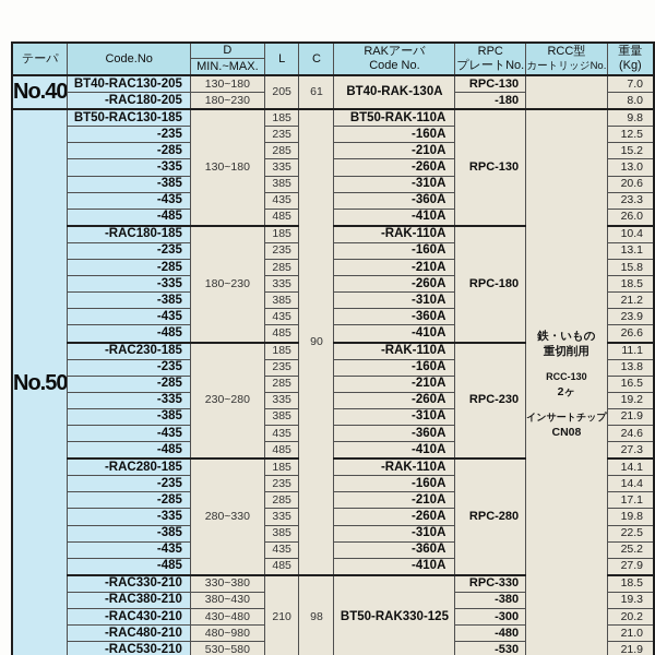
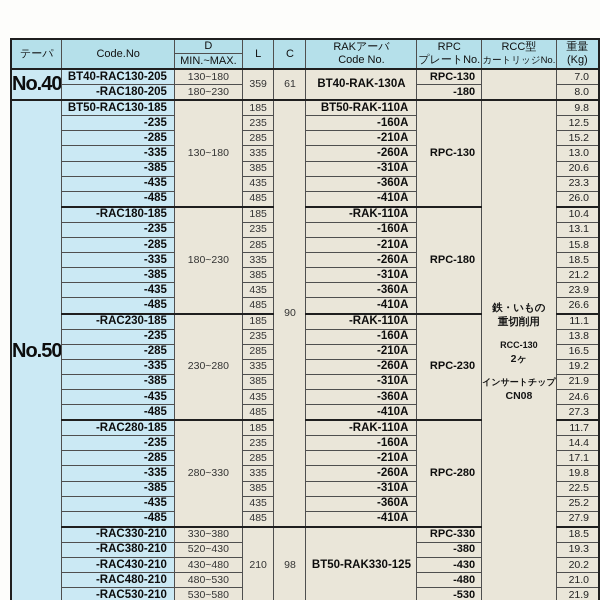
  テーパ	Code.No	D MIN.~MAX.	L	C	RAKアーバ Code No.	RPC プレートNo.	RCC型 カートリッジNo.	重量 (Kg)
- No.40	BT40-RAC130-205	130~180	205	61	BT40-RAK-130A	RPC-130		7.0
+ No.40	BT40-RAC130-205	130~180	359	61	BT40-RAK-130A	RPC-130		7.0
  -RAC180-205	180~230	-180	8.0
  No.50	BT50-RAC130-185	130~180	185	90	BT50-RAK-110A	RPC-130	鉄・いもの重切削用RCC-1302ヶインサートチップCN08	9.8
  -235	235	-160A	12.5
  -285	285	-210A	15.2
  -335	335	-260A	13.0
  -385	385	-310A	20.6
  -435	435	-360A	23.3
  -485	485	-410A	26.0
  -RAC180-185	180~230	185	-RAK-110A	RPC-180	10.4
  -235	235	-160A	13.1
  -285	285	-210A	15.8
  -335	335	-260A	18.5
  -385	385	-310A	21.2
  -435	435	-360A	23.9
  -485	485	-410A	26.6
  -RAC230-185	230~280	185	-RAK-110A	RPC-230	11.1
  -235	235	-160A	13.8
  -285	285	-210A	16.5
  -335	335	-260A	19.2
  -385	385	-310A	21.9
  -435	435	-360A	24.6
  -485	485	-410A	27.3
- -RAC280-185	280~330	185	-RAK-110A	RPC-280	14.1
+ -RAC280-185	280~330	185	-RAK-110A	RPC-280	11.7
  -235	235	-160A	14.4
  -285	285	-210A	17.1
  -335	335	-260A	19.8
  -385	385	-310A	22.5
  -435	435	-360A	25.2
  -485	485	-410A	27.9
  -RAC330-210	330~380	210	98	BT50-RAK330-125	RPC-330	18.5
- -RAC380-210	380~430	-380	19.3
+ -RAC380-210	520~430	-380	19.3
- -RAC430-210	430~480	-300	20.2
+ -RAC430-210	430~480	-430	20.2
- -RAC480-210	480~980	-480	21.0
+ -RAC480-210	480~530	-480	21.0
  -RAC530-210	530~580	-530	21.9
